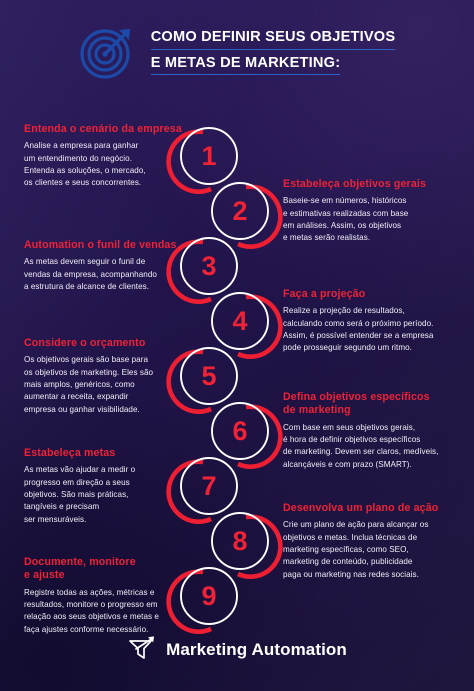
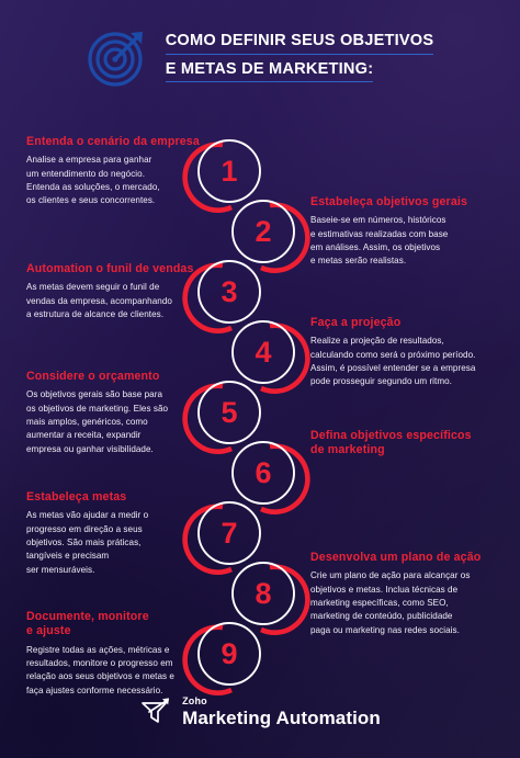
  COMO DEFINIR SEUS OBJETIVOS
  E METAS DE MARKETING:
  1
  2
  3
  4
  5
  6
  7
  8
  9
  Entenda o cenário da empresa
  Analise a empresa para ganhar
  um entendimento do negócio.
  Entenda as soluções, o mercado,
  os clientes e seus concorrentes.
  Estabeleça objetivos gerais
  Baseie-se em números, históricos
  e estimativas realizadas com base
  em análises. Assim, os objetivos
  e metas serão realistas.
  Automation o funil de vendas
  As metas devem seguir o funil de
  vendas da empresa, acompanhando
  a estrutura de alcance de clientes.
  Faça a projeção
  Realize a projeção de resultados,
  calculando como será o próximo período.
  Assim, é possível entender se a empresa
  pode prosseguir segundo um ritmo.
  Considere o orçamento
  Os objetivos gerais são base para
  os objetivos de marketing. Eles são
  mais amplos, genéricos, como
  aumentar a receita, expandir
  empresa ou ganhar visibilidade.
  Defina objetivos específicos
  de marketing
- Com base em seus objetivos gerais,
- é hora de definir objetivos específicos
- de marketing. Devem ser claros, medíveis,
- alcançáveis e com prazo (SMART).
  Estabeleça metas
  As metas vão ajudar a medir o
  progresso em direção a seus
  objetivos. São mais práticas,
  tangíveis e precisam
  ser mensuráveis.
  Desenvolva um plano de ação
  Crie um plano de ação para alcançar os
  objetivos e metas. Inclua técnicas de
  marketing específicas, como SEO,
  marketing de conteúdo, publicidade
  paga ou marketing nas redes sociais.
  Documente, monitore
  e ajuste
  Registre todas as ações, métricas e
  resultados, monitore o progresso em
  relação aos seus objetivos e metas e
  faça ajustes conforme necessário.
+ Zoho
  Marketing Automation
